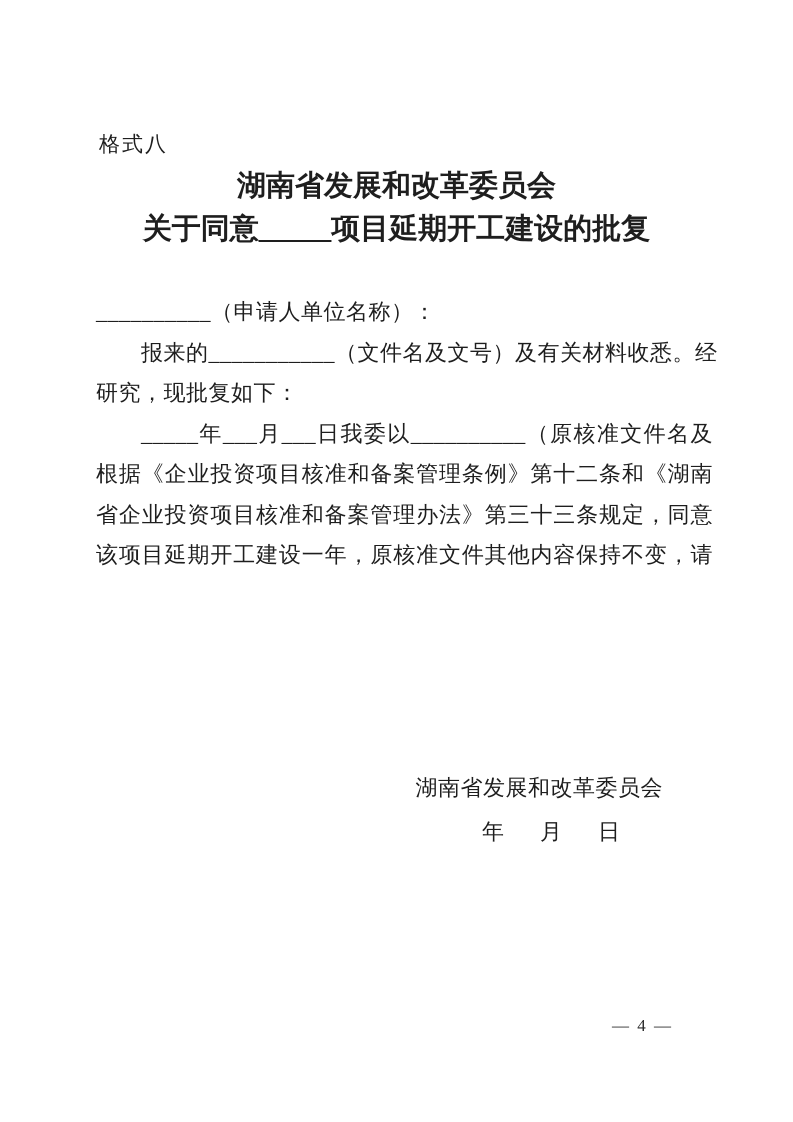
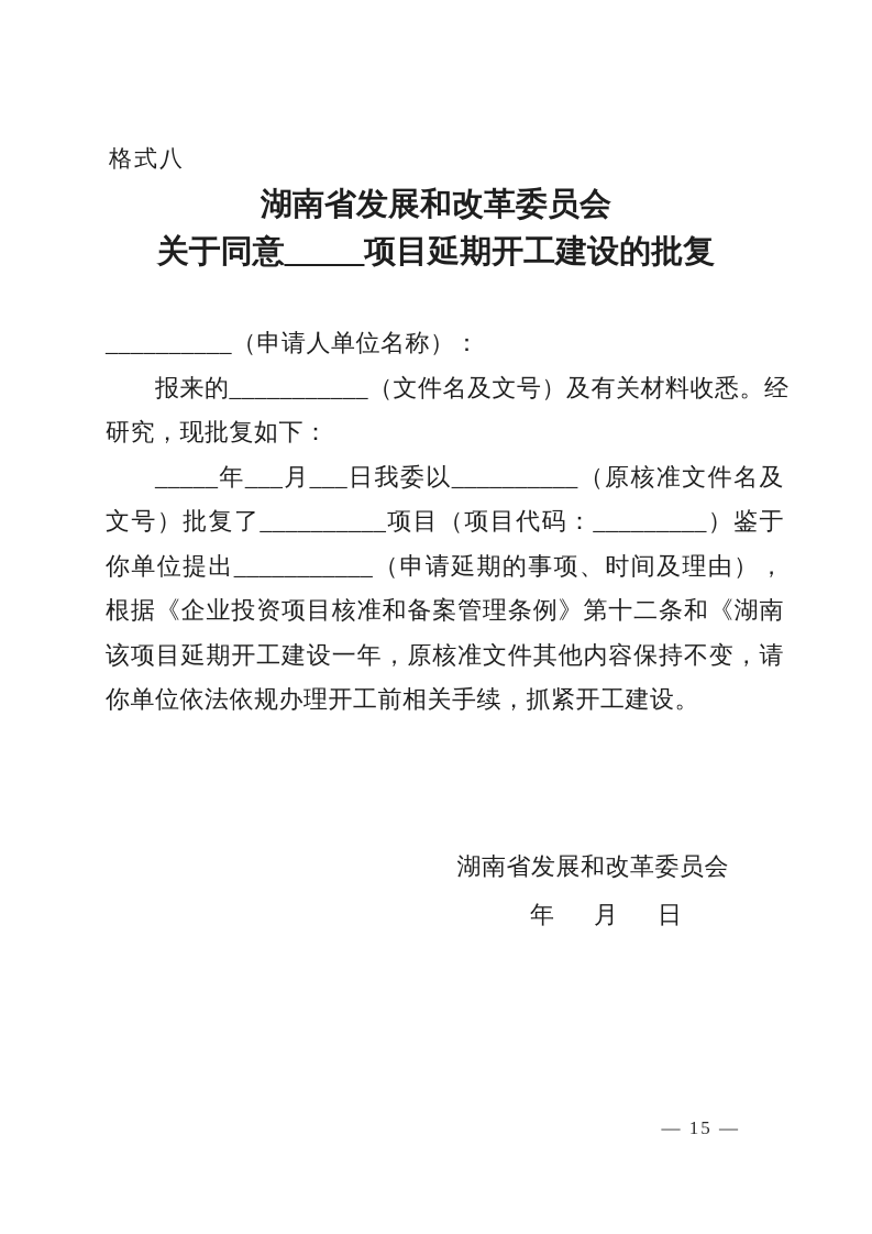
  格式八
  湖南省发展和改革委员会
  关于同意_____项目延期开工建设的批复
  __________（申请人单位名称）：
  报来的___________（文件名及文号）及有关材料收悉。经
  研究，现批复如下：
  _____年___月___日我委以__________（原核准文件名及
+ 文号）批复了__________项目（项目代码：_________）鉴于
+ 你单位提出___________（申请延期的事项、时间及理由），
  根据《企业投资项目核准和备案管理条例》第十二条和《湖南
- 省企业投资项目核准和备案管理办法》第三十三条规定，同意
  该项目延期开工建设一年，原核准文件其他内容保持不变，请
+ 你单位依法依规办理开工前相关手续，抓紧开工建设。
  湖南省发展和改革委员会
  年 月 日
- — 4 —
+ — 15 —
